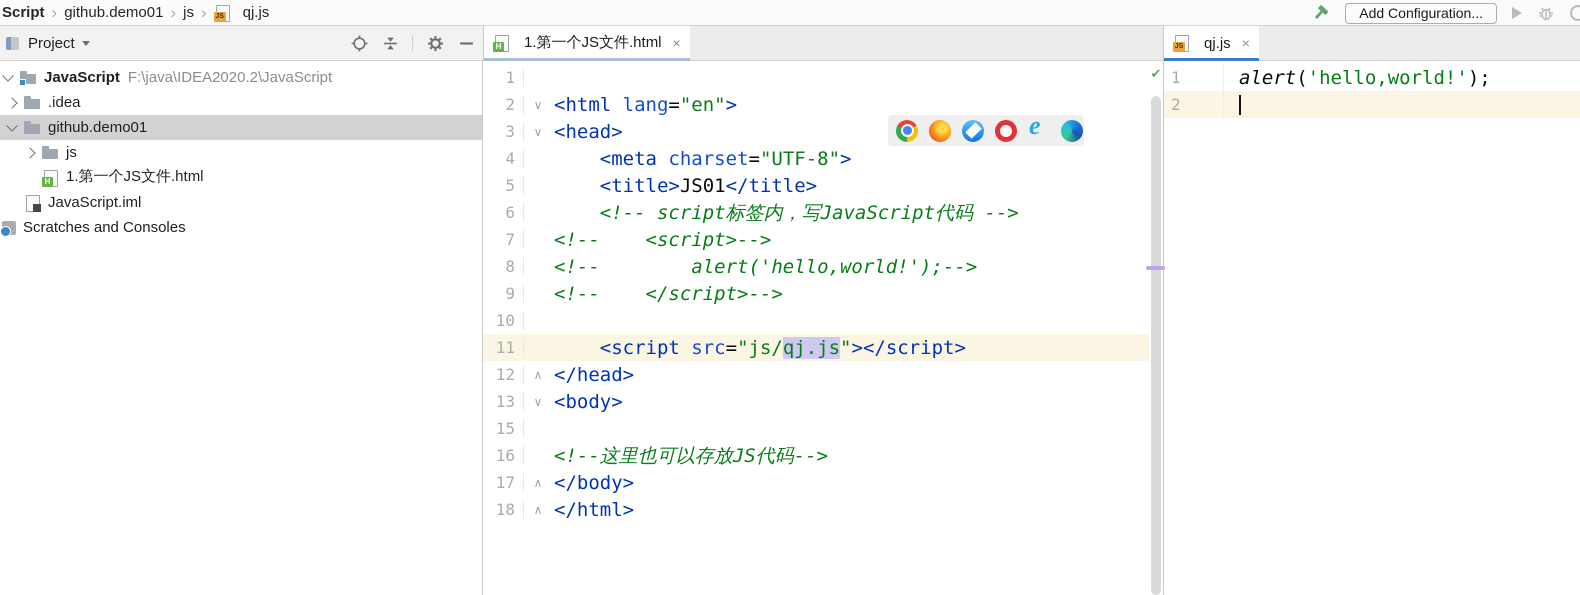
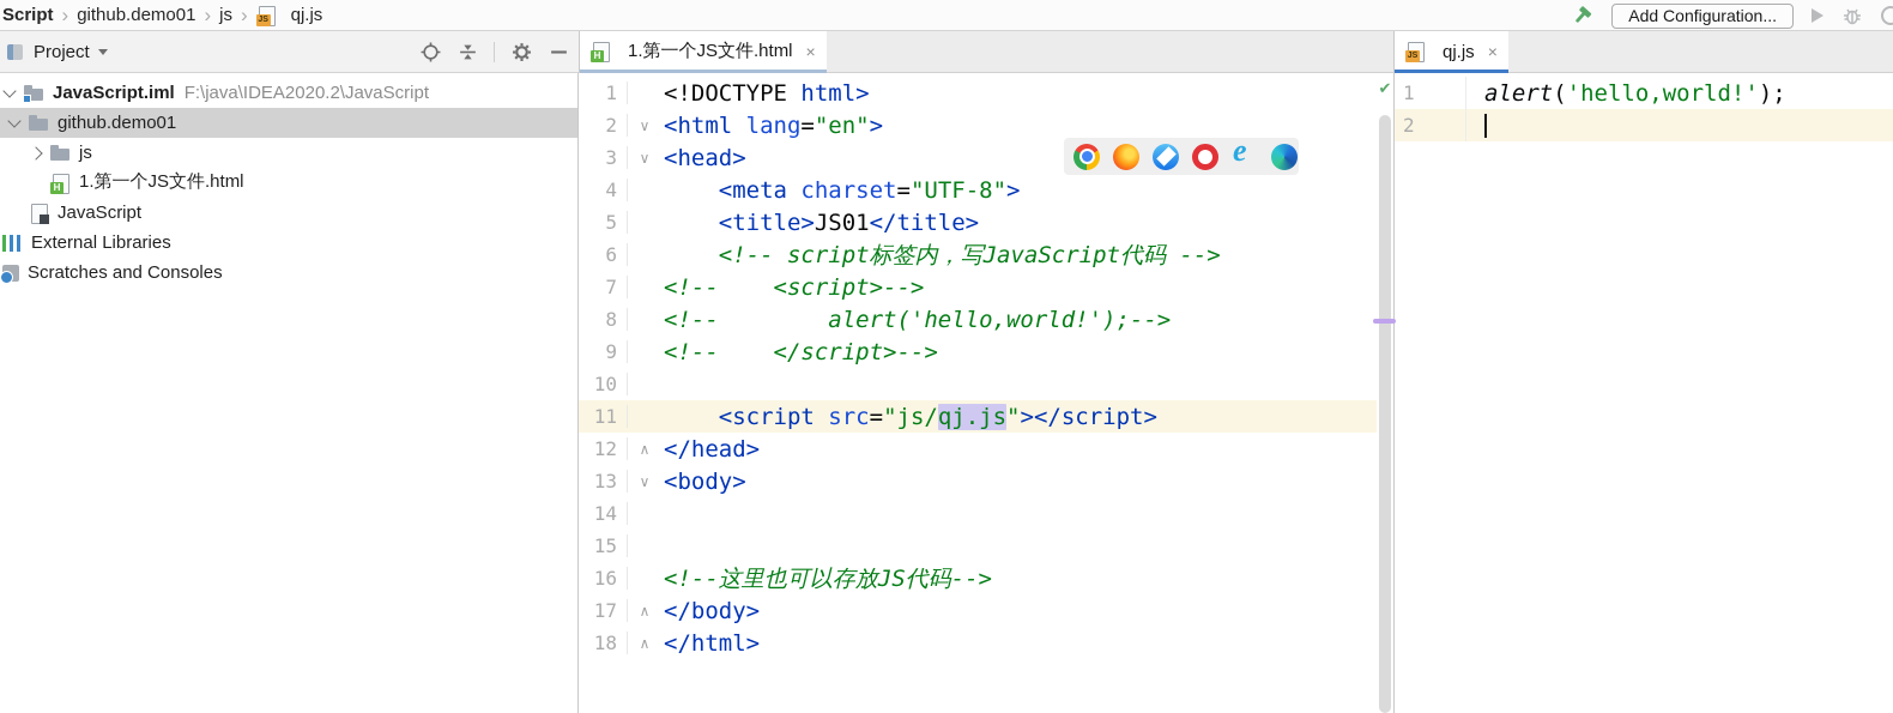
  Script
  github.demo01
  js
  qj.js
  Add Configuration...
  Project
  1.第一个JS文件.html
  qj.js
- JavaScript
+ JavaScript.iml
  F:\java\IDEA2020.2\JavaScript
- .idea
  github.demo01
  js
  1.第一个JS文件.html
- JavaScript.iml
+ JavaScript
+ External Libraries
  Scratches and Consoles
  1
+ <!DOCTYPE html>
  2
  ∨
  <html lang="en">
  3
  ∨
  <head>
  4
  <meta charset="UTF-8">
  5
  <title>JS01</title>
  6
  <!-- script标签内，写JavaScript代码 -->
  7
  <!-- <script>-->
  8
  <!-- alert('hello,world!');-->
  9
  <!-- </script>-->
  10
  11
  <script src="js/qj.js"></script>
  12
  ∧
  </head>
  13
  ∨
  <body>
+ 14
  15
  16
  <!--这里也可以存放JS代码-->
  17
  ∧
  </body>
  18
  ∧
  </html>
  1
  alert('hello,world!');
  2
